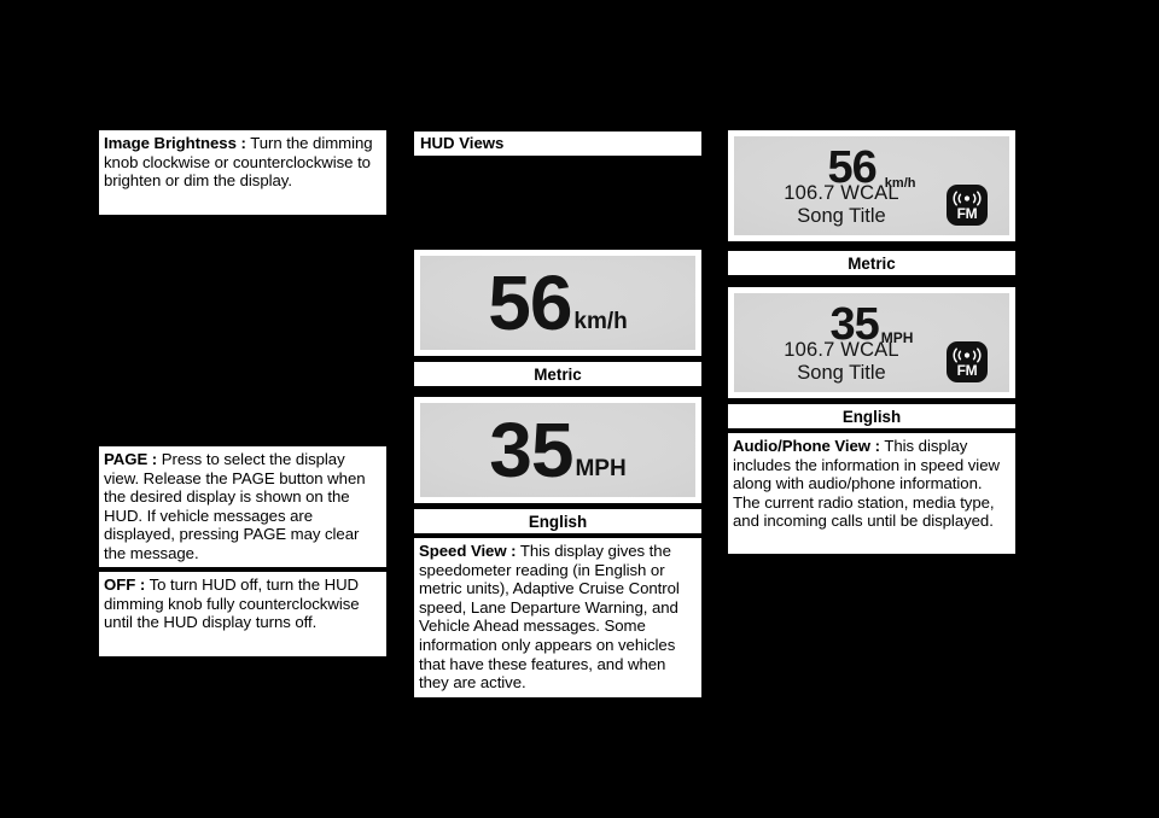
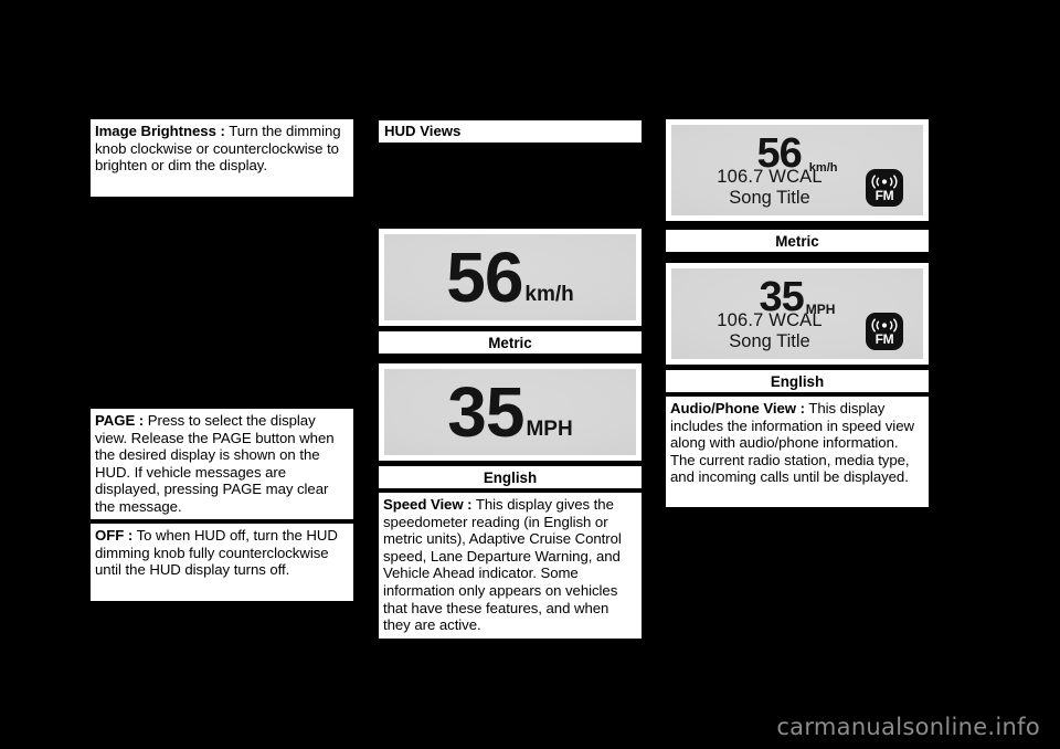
  Image Brightness : Turn the dimming knob clockwise or counterclockwise to brighten or dim the display.
  PAGE : Press to select the display view. Release the PAGE button when the desired display is shown on the HUD. If vehicle messages are displayed, pressing PAGE may clear the message.
- OFF : To turn HUD off, turn the HUD dimming knob fully counterclockwise until the HUD display turns off.
+ OFF : To when HUD off, turn the HUD dimming knob fully counterclockwise until the HUD display turns off.
  HUD Views
  56
  km/h
  Metric
  35
  MPH
  English
- Speed View : This display gives the speedometer reading (in English or metric units), Adaptive Cruise Control speed, Lane Departure Warning, and Vehicle Ahead messages. Some information only appears on vehicles that have these features, and when they are active.
+ Speed View : This display gives the speedometer reading (in English or metric units), Adaptive Cruise Control speed, Lane Departure Warning, and Vehicle Ahead indicator. Some information only appears on vehicles that have these features, and when they are active.
  56
  km/h
  106.7 WCAL
  Song Title
  FM
  Metric
  35
  MPH
  106.7 WCAL
  Song Title
  FM
  English
  Audio/Phone View : This display includes the information in speed view along with audio/phone information. The current radio station, media type, and incoming calls until be displayed.
+ carmanualsonline.info
